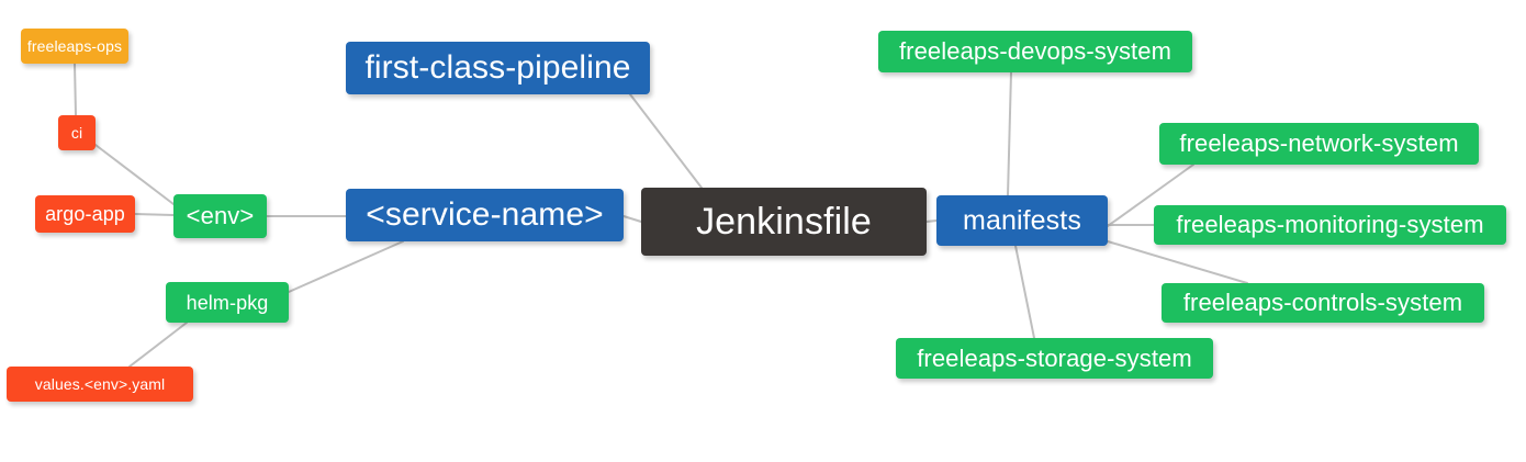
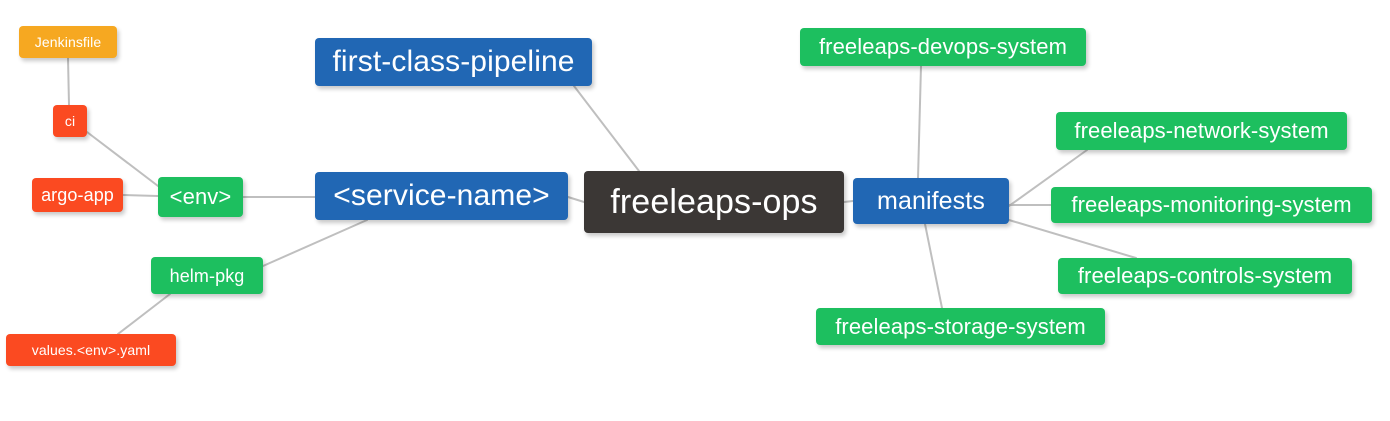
- Jenkinsfile
+ freeleaps-ops
  <service-name>
  manifests
  first-class-pipeline
  <env>
  helm-pkg
- freeleaps-ops
+ Jenkinsfile
  ci
  argo-app
  values.<env>.yaml
  freeleaps-devops-system
  freeleaps-network-system
  freeleaps-monitoring-system
  freeleaps-controls-system
  freeleaps-storage-system
